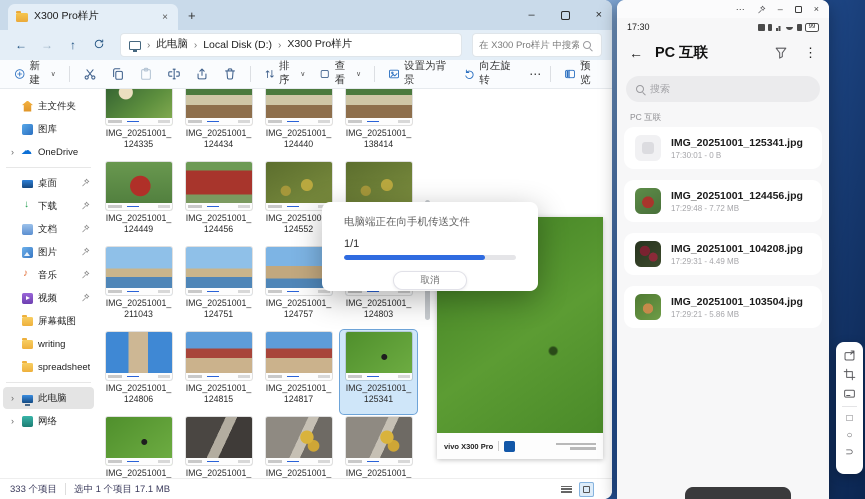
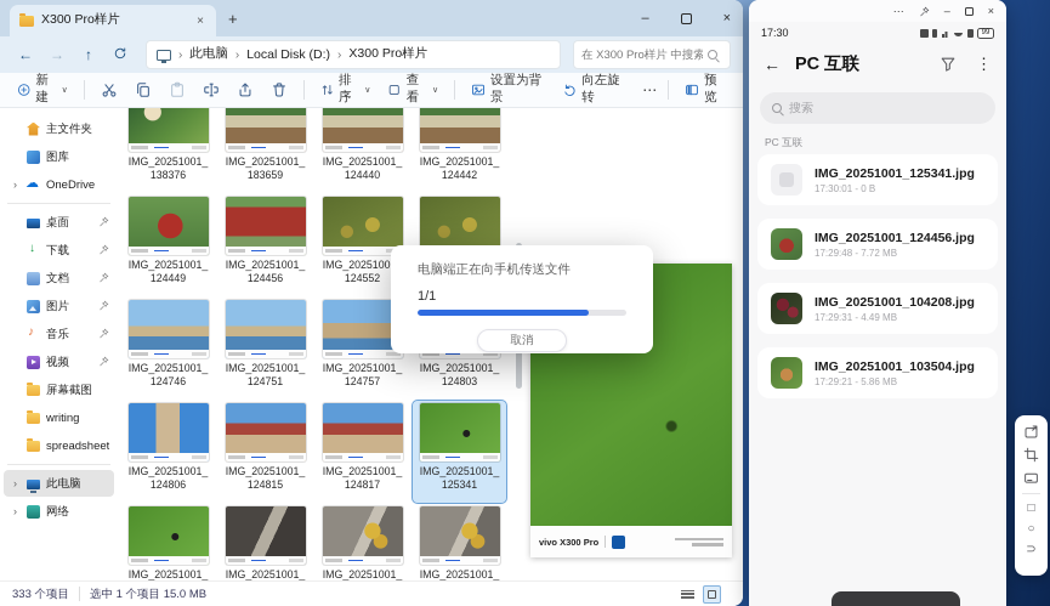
  X300 Pro样片
  ×
  +
  –
  ×
  ←
  →
  ↑
  ›
  此电脑
  ›
  Local Disk (D:)
  ›
  X300 Pro样片
  在 X300 Pro样片 中搜索
  新建
  排序
  查看
  设置为背景
  向左旋转
  ⋯
  预览
  主文件夹
  图库
  ›
  OneDrive
  桌面
  下载
  文档
  图片
  音乐
  视频
  屏幕截图
  writing
  spreadsheet
  ›
  此电脑
  ›
  网络
  IMG_20251001_
- 124335
+ 138376
  IMG_20251001_
- 124434
+ 183659
  IMG_20251001_
  124440
  IMG_20251001_
- 138414
+ 124442
  IMG_20251001_
  124449
  IMG_20251001_
  124456
  IMG_2025100
  124552
  IMG_20251001_
- 211043
+ 124746
  IMG_20251001_
  124751
  IMG_20251001_
  124757
  IMG_20251001_
  124803
  IMG_20251001_
  124806
  IMG_20251001_
  124815
  IMG_20251001_
  124817
  IMG_20251001_
  125341
  IMG_20251001_
  IMG_20251001_
  IMG_20251001_
  IMG_20251001_
  vivo X300 Pro
  333 个项目
- 选中 1 个项目 17.1 MB
+ 选中 1 个项目 15.0 MB
  电脑端正在向手机传送文件
  1/1
  取消
  ⋯
  –
  ×
  17:30
  ←
  PC 互联
  ⋮
  搜索
  PC 互联
  IMG_20251001_125341.jpg
  17:30:01 - 0 B
  IMG_20251001_124456.jpg
  17:29:48 - 7.72 MB
  IMG_20251001_104208.jpg
  17:29:31 - 4.49 MB
  IMG_20251001_103504.jpg
  17:29:21 - 5.86 MB
  □
  ○
  ⊃
